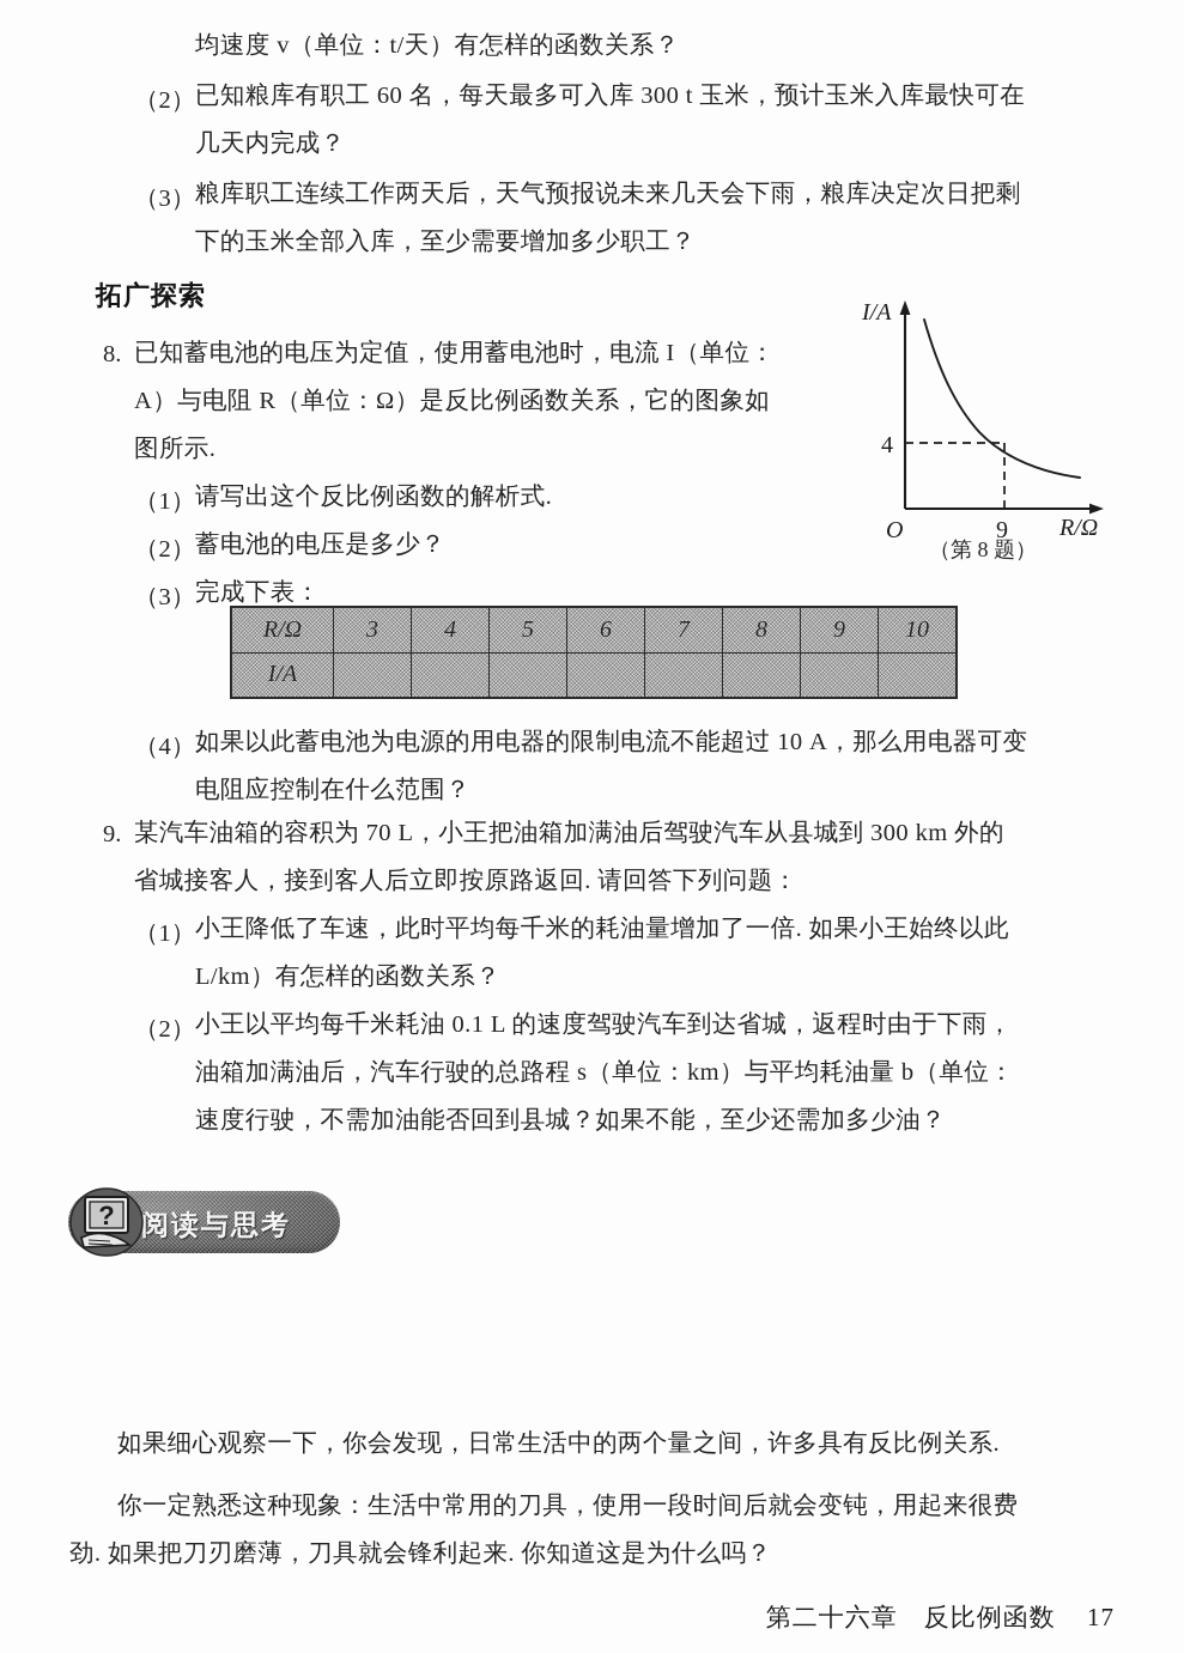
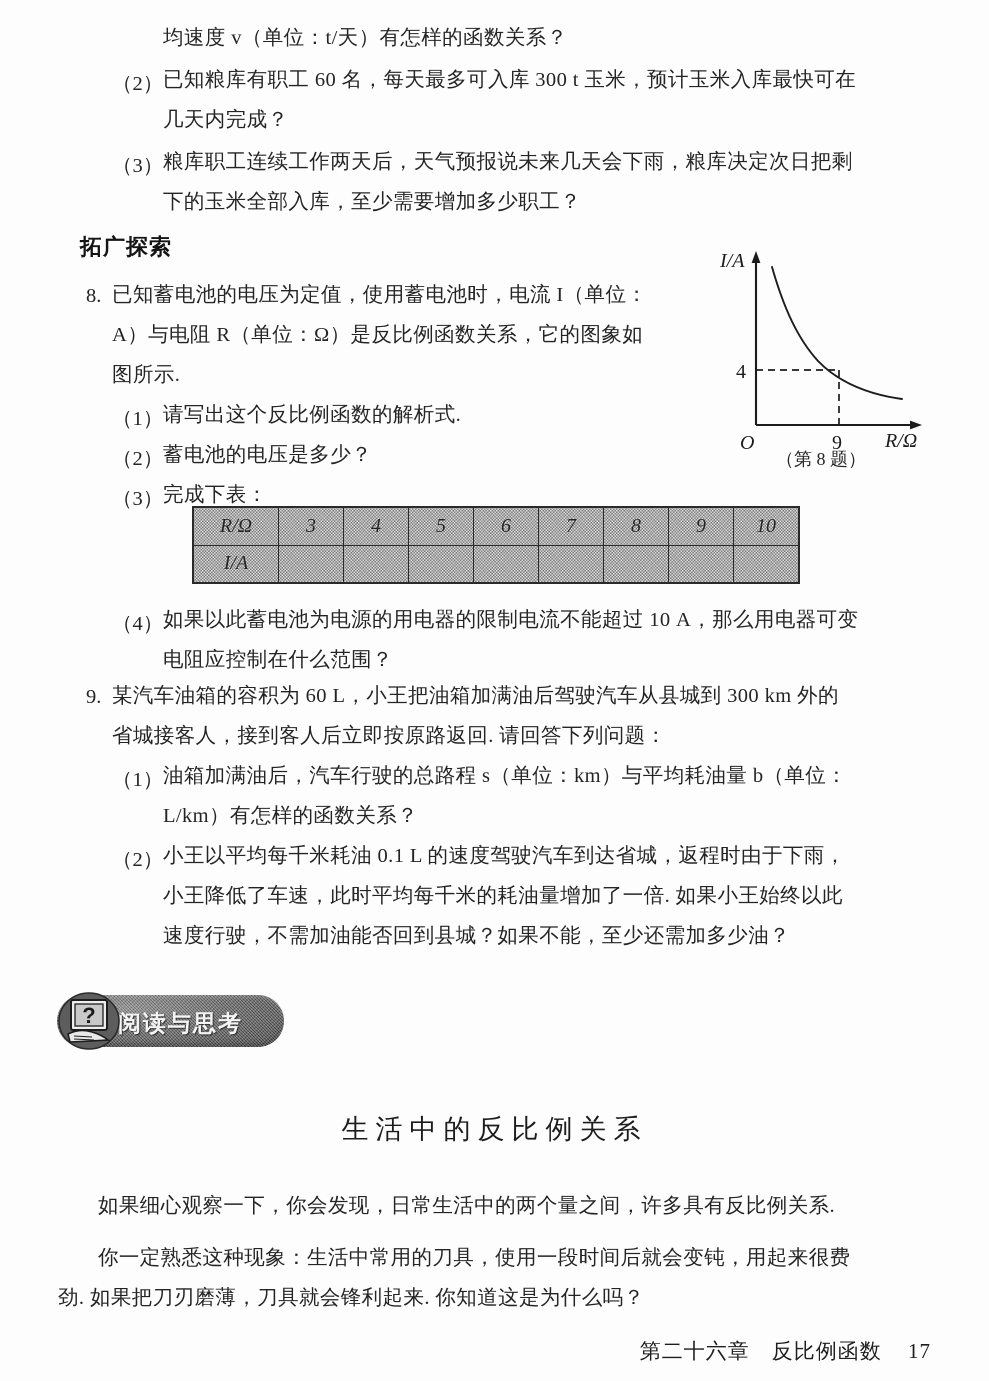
  均速度 v（单位：t/天）有怎样的函数关系？
  （2）
  已知粮库有职工 60 名，每天最多可入库 300 t 玉米，预计玉米入库最快可在
  几天内完成？
  （3）
  粮库职工连续工作两天后，天气预报说未来几天会下雨，粮库决定次日把剩
  下的玉米全部入库，至少需要增加多少职工？
  拓广探索
  8.
  已知蓄电池的电压为定值，使用蓄电池时，电流 I（单位：
  A）与电阻 R（单位：Ω）是反比例函数关系，它的图象如
  图所示.
  （1）
  请写出这个反比例函数的解析式.
  （2）
  蓄电池的电压是多少？
  （3）
  完成下表：
  I/A
  R/Ω
  O
  4
  9
  （第 8 题）
  R/Ω	3	4	5	6	7	8	9	10
  I/A
  （4）
  如果以此蓄电池为电源的用电器的限制电流不能超过 10 A，那么用电器可变
  电阻应控制在什么范围？
  9.
- 某汽车油箱的容积为 70 L，小王把油箱加满油后驾驶汽车从县城到 300 km 外的
+ 某汽车油箱的容积为 60 L，小王把油箱加满油后驾驶汽车从县城到 300 km 外的
  省城接客人，接到客人后立即按原路返回. 请回答下列问题：
  （1）
- 小王降低了车速，此时平均每千米的耗油量增加了一倍. 如果小王始终以此
+ 油箱加满油后，汽车行驶的总路程 s（单位：km）与平均耗油量 b（单位：
  L/km）有怎样的函数关系？
  （2）
  小王以平均每千米耗油 0.1 L 的速度驾驶汽车到达省城，返程时由于下雨，
- 油箱加满油后，汽车行驶的总路程 s（单位：km）与平均耗油量 b（单位：
+ 小王降低了车速，此时平均每千米的耗油量增加了一倍. 如果小王始终以此
  速度行驶，不需加油能否回到县城？如果不能，至少还需加多少油？
  ?
  阅读与思考
+ 生活中的反比例关系
  如果细心观察一下，你会发现，日常生活中的两个量之间，许多具有反比例关系.
  你一定熟悉这种现象：生活中常用的刀具，使用一段时间后就会变钝，用起来很费
  劲. 如果把刀刃磨薄，刀具就会锋利起来. 你知道这是为什么吗？
  第二十六章 反比例函数 17
